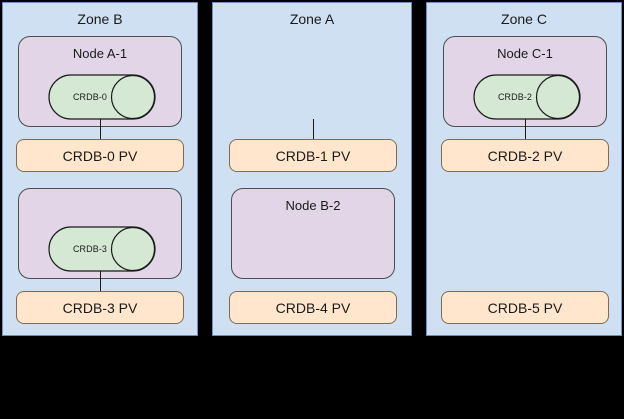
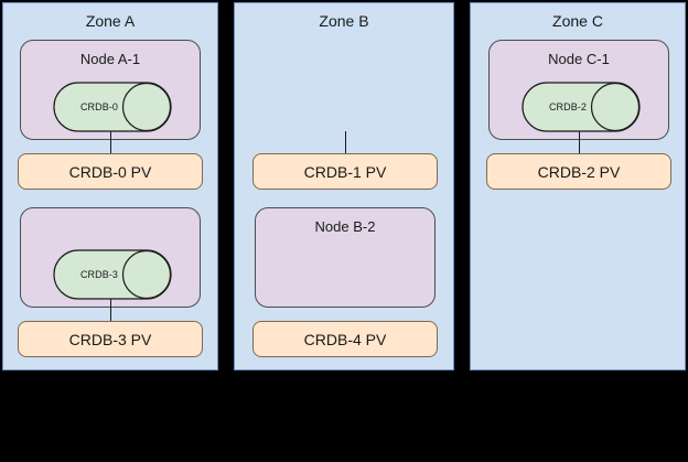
- Zone B
+ Zone A
  Node A-1
  CRDB-0
  CRDB-0 PV
  CRDB-3
  CRDB-3 PV
- Zone A
+ Zone B
  CRDB-1 PV
  Node B-2
  CRDB-4 PV
  Zone C
  Node C-1
  CRDB-2
  CRDB-2 PV
- CRDB-5 PV
